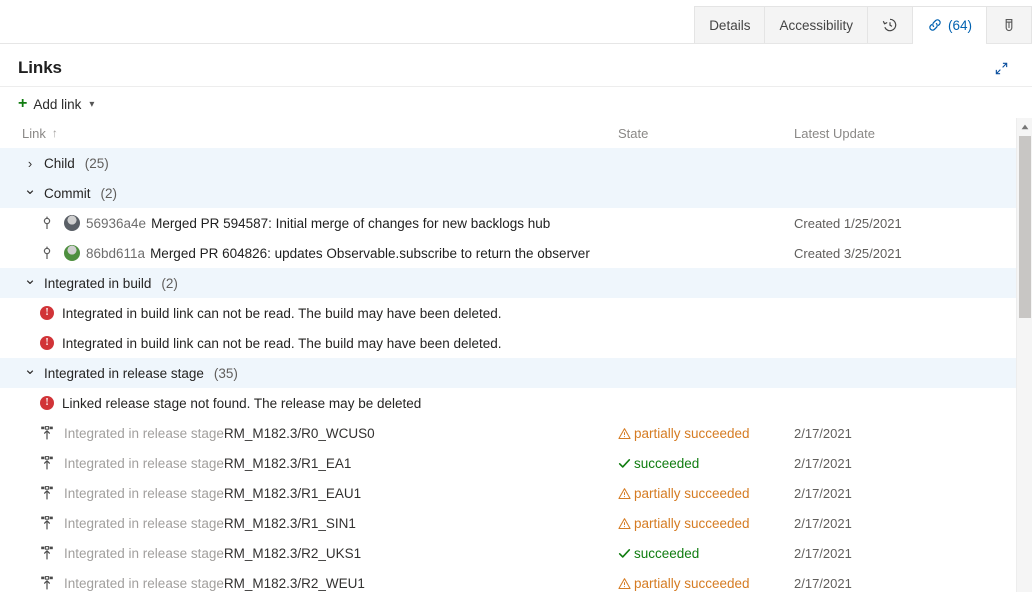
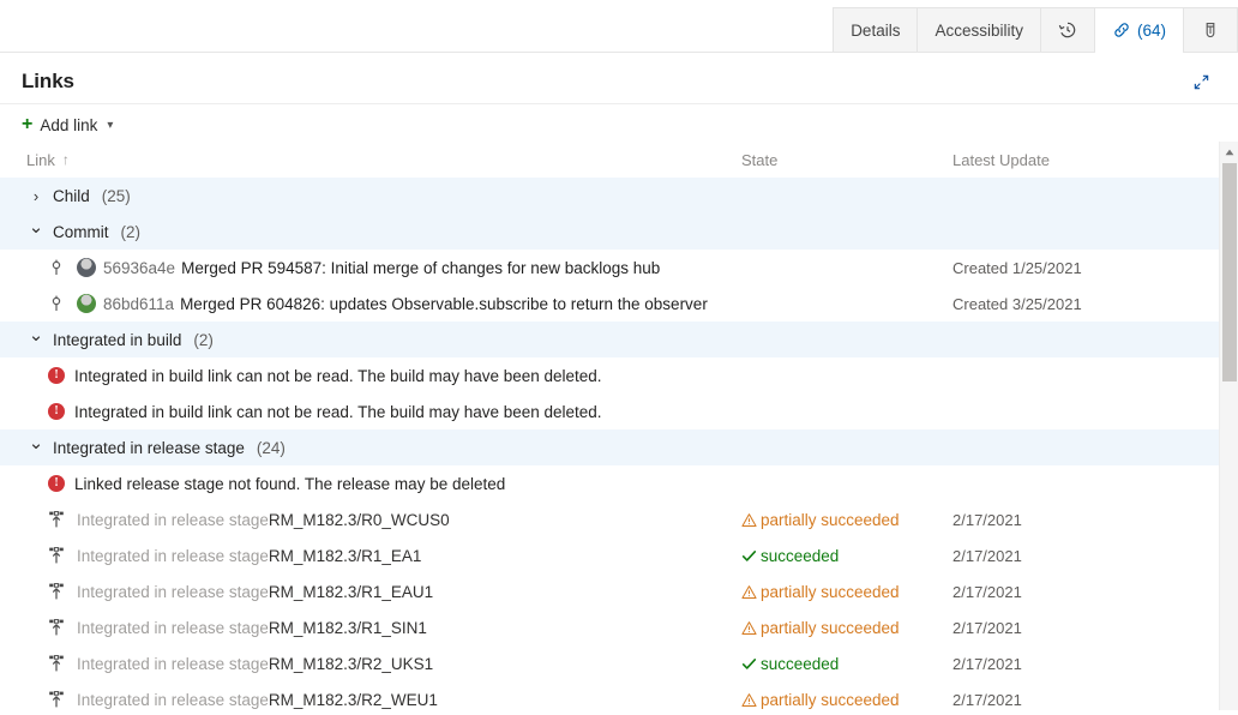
  Details
  Accessibility
  (64)
  Links
  +
  Add link
  ▾
  Link
  ↑
  State
  Latest Update
  ›
  Child
  (25)
  ⌄
  Commit
  (2)
  56936a4e
  Merged PR 594587: Initial merge of changes for new backlogs hub
  Created 1/25/2021
  86bd611a
  Merged PR 604826: updates Observable.subscribe to return the observer
  Created 3/25/2021
  ⌄
  Integrated in build
  (2)
  !
  Integrated in build link can not be read. The build may have been deleted.
  !
  Integrated in build link can not be read. The build may have been deleted.
  ⌄
  Integrated in release stage
- (35)
+ (24)
  !
  Linked release stage not found. The release may be deleted
  Integrated in release stage
  RM_M182.3/R0_WCUS0
  partially succeeded
  2/17/2021
  Integrated in release stage
  RM_M182.3/R1_EA1
  succeeded
  2/17/2021
  Integrated in release stage
  RM_M182.3/R1_EAU1
  partially succeeded
  2/17/2021
  Integrated in release stage
  RM_M182.3/R1_SIN1
  partially succeeded
  2/17/2021
  Integrated in release stage
  RM_M182.3/R2_UKS1
  succeeded
  2/17/2021
  Integrated in release stage
  RM_M182.3/R2_WEU1
  partially succeeded
  2/17/2021
